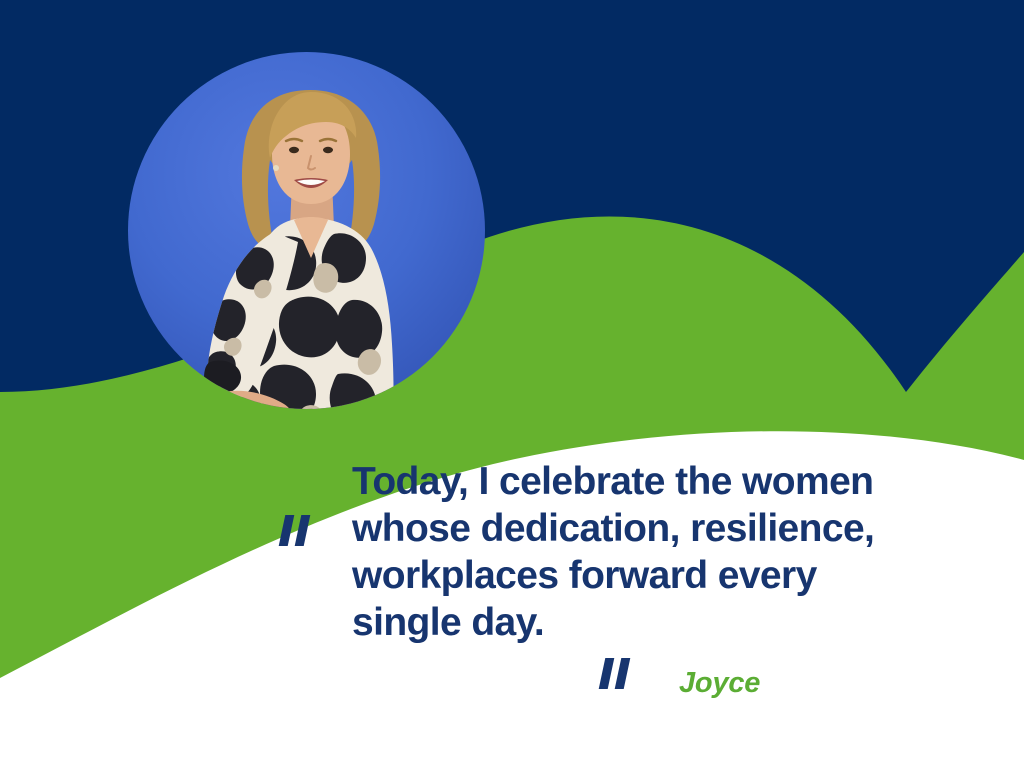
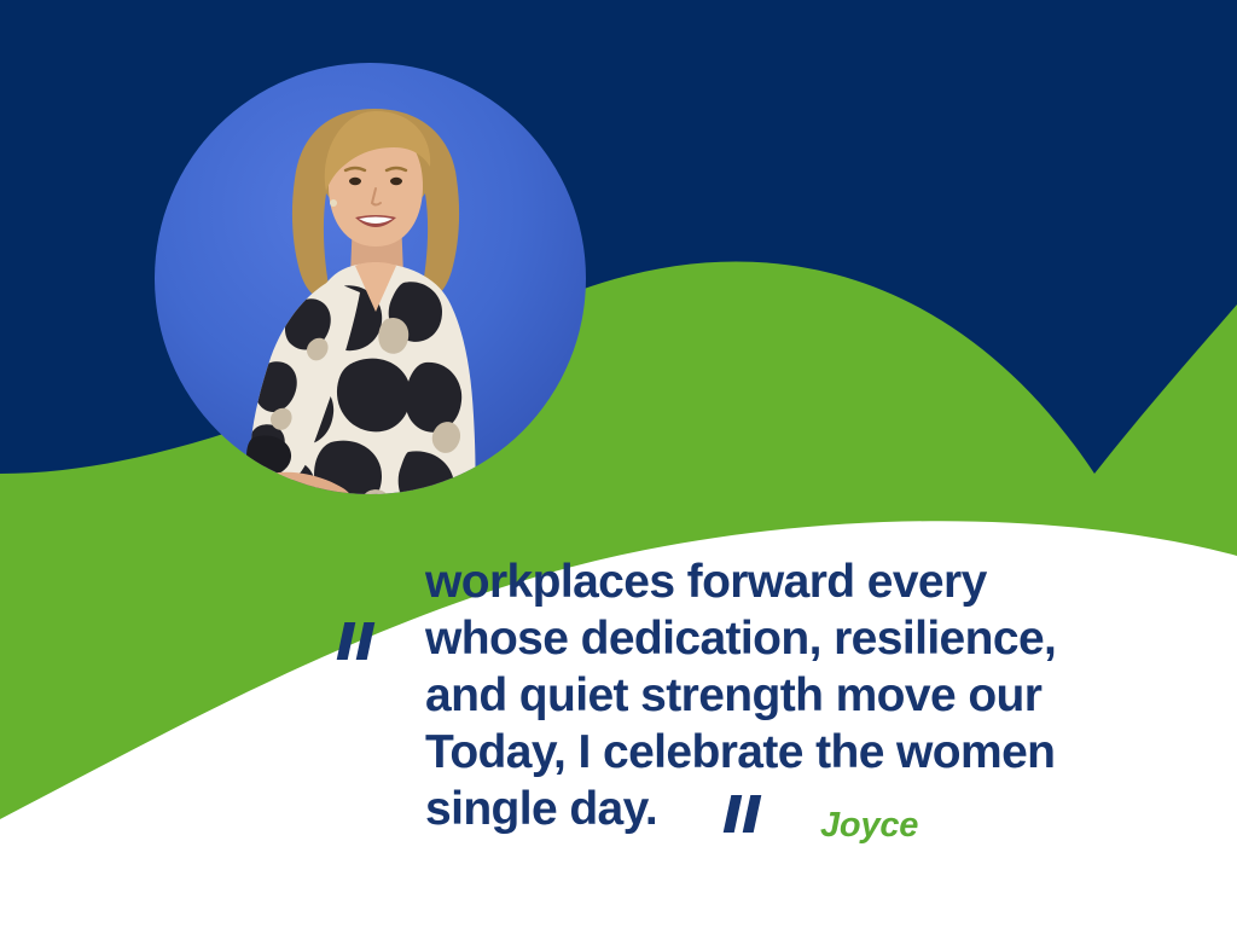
- Today, I celebrate the women
+ workplaces forward every
  whose dedication, resilience,
+ and quiet strength move our
- workplaces forward every
+ Today, I celebrate the women
  single day.
  Joyce
